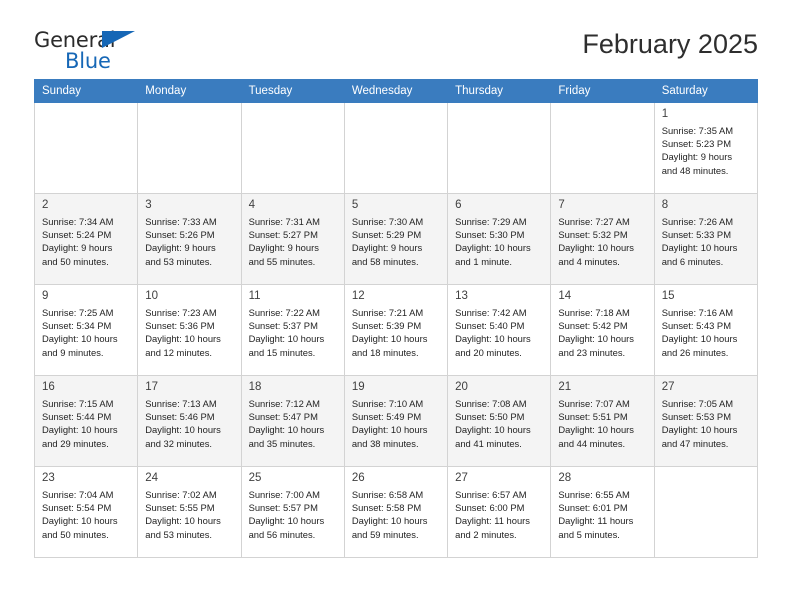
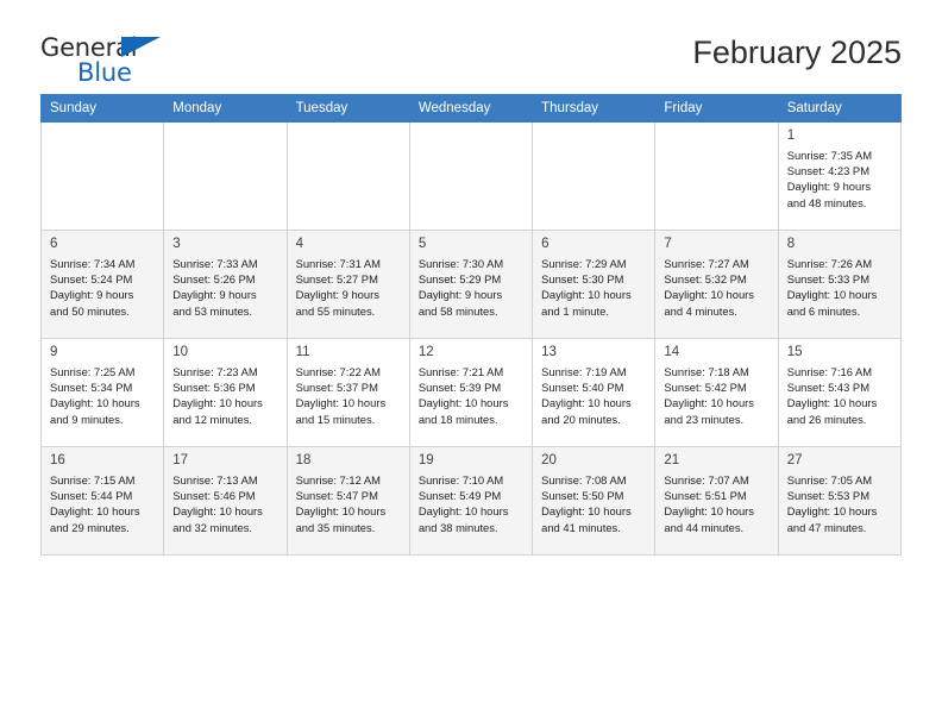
  General
  Blue
  February 2025
  Sunday	Monday	Tuesday	Wednesday	Thursday	Friday	Saturday
- 						1Sunrise: 7:35 AM Sunset: 5:23 PM Daylight: 9 hours and 48 minutes.
+ 						1Sunrise: 7:35 AM Sunset: 4:23 PM Daylight: 9 hours and 48 minutes.
- 2Sunrise: 7:34 AM Sunset: 5:24 PM Daylight: 9 hours and 50 minutes.	3Sunrise: 7:33 AM Sunset: 5:26 PM Daylight: 9 hours and 53 minutes.	4Sunrise: 7:31 AM Sunset: 5:27 PM Daylight: 9 hours and 55 minutes.	5Sunrise: 7:30 AM Sunset: 5:29 PM Daylight: 9 hours and 58 minutes.	6Sunrise: 7:29 AM Sunset: 5:30 PM Daylight: 10 hours and 1 minute.	7Sunrise: 7:27 AM Sunset: 5:32 PM Daylight: 10 hours and 4 minutes.	8Sunrise: 7:26 AM Sunset: 5:33 PM Daylight: 10 hours and 6 minutes.
+ 6Sunrise: 7:34 AM Sunset: 5:24 PM Daylight: 9 hours and 50 minutes.	3Sunrise: 7:33 AM Sunset: 5:26 PM Daylight: 9 hours and 53 minutes.	4Sunrise: 7:31 AM Sunset: 5:27 PM Daylight: 9 hours and 55 minutes.	5Sunrise: 7:30 AM Sunset: 5:29 PM Daylight: 9 hours and 58 minutes.	6Sunrise: 7:29 AM Sunset: 5:30 PM Daylight: 10 hours and 1 minute.	7Sunrise: 7:27 AM Sunset: 5:32 PM Daylight: 10 hours and 4 minutes.	8Sunrise: 7:26 AM Sunset: 5:33 PM Daylight: 10 hours and 6 minutes.
- 9Sunrise: 7:25 AM Sunset: 5:34 PM Daylight: 10 hours and 9 minutes.	10Sunrise: 7:23 AM Sunset: 5:36 PM Daylight: 10 hours and 12 minutes.	11Sunrise: 7:22 AM Sunset: 5:37 PM Daylight: 10 hours and 15 minutes.	12Sunrise: 7:21 AM Sunset: 5:39 PM Daylight: 10 hours and 18 minutes.	13Sunrise: 7:42 AM Sunset: 5:40 PM Daylight: 10 hours and 20 minutes.	14Sunrise: 7:18 AM Sunset: 5:42 PM Daylight: 10 hours and 23 minutes.	15Sunrise: 7:16 AM Sunset: 5:43 PM Daylight: 10 hours and 26 minutes.
+ 9Sunrise: 7:25 AM Sunset: 5:34 PM Daylight: 10 hours and 9 minutes.	10Sunrise: 7:23 AM Sunset: 5:36 PM Daylight: 10 hours and 12 minutes.	11Sunrise: 7:22 AM Sunset: 5:37 PM Daylight: 10 hours and 15 minutes.	12Sunrise: 7:21 AM Sunset: 5:39 PM Daylight: 10 hours and 18 minutes.	13Sunrise: 7:19 AM Sunset: 5:40 PM Daylight: 10 hours and 20 minutes.	14Sunrise: 7:18 AM Sunset: 5:42 PM Daylight: 10 hours and 23 minutes.	15Sunrise: 7:16 AM Sunset: 5:43 PM Daylight: 10 hours and 26 minutes.
  16Sunrise: 7:15 AM Sunset: 5:44 PM Daylight: 10 hours and 29 minutes.	17Sunrise: 7:13 AM Sunset: 5:46 PM Daylight: 10 hours and 32 minutes.	18Sunrise: 7:12 AM Sunset: 5:47 PM Daylight: 10 hours and 35 minutes.	19Sunrise: 7:10 AM Sunset: 5:49 PM Daylight: 10 hours and 38 minutes.	20Sunrise: 7:08 AM Sunset: 5:50 PM Daylight: 10 hours and 41 minutes.	21Sunrise: 7:07 AM Sunset: 5:51 PM Daylight: 10 hours and 44 minutes.	27Sunrise: 7:05 AM Sunset: 5:53 PM Daylight: 10 hours and 47 minutes.
- 23Sunrise: 7:04 AM Sunset: 5:54 PM Daylight: 10 hours and 50 minutes.	24Sunrise: 7:02 AM Sunset: 5:55 PM Daylight: 10 hours and 53 minutes.	25Sunrise: 7:00 AM Sunset: 5:57 PM Daylight: 10 hours and 56 minutes.	26Sunrise: 6:58 AM Sunset: 5:58 PM Daylight: 10 hours and 59 minutes.	27Sunrise: 6:57 AM Sunset: 6:00 PM Daylight: 11 hours and 2 minutes.	28Sunrise: 6:55 AM Sunset: 6:01 PM Daylight: 11 hours and 5 minutes.
